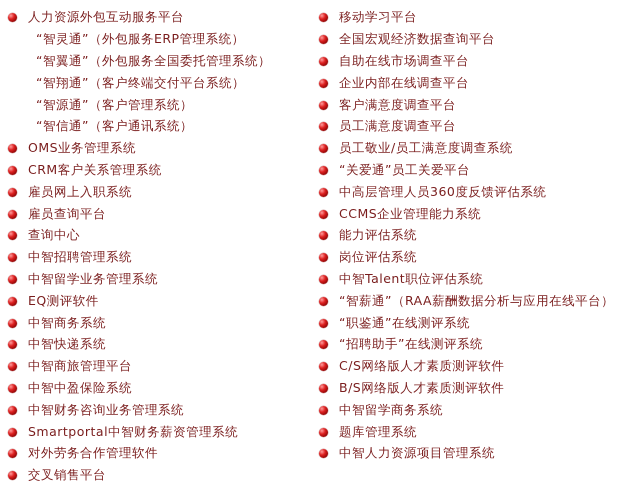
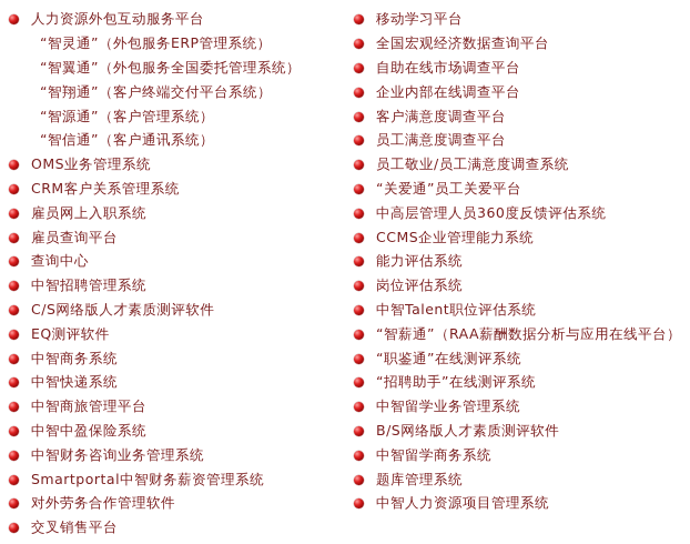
  人力资源外包互动服务平台
  “智灵通”（外包服务ERP管理系统）
  “智翼通”（外包服务全国委托管理系统）
  “智翔通”（客户终端交付平台系统）
  “智源通”（客户管理系统）
  “智信通”（客户通讯系统）
  OMS业务管理系统
  CRM客户关系管理系统
  雇员网上入职系统
  雇员查询平台
  查询中心
  中智招聘管理系统
- 中智留学业务管理系统
+ C/S网络版人才素质测评软件
  EQ测评软件
  中智商务系统
  中智快递系统
  中智商旅管理平台
  中智中盈保险系统
  中智财务咨询业务管理系统
  Smartportal中智财务薪资管理系统
  对外劳务合作管理软件
  交叉销售平台
  移动学习平台
  全国宏观经济数据查询平台
  自助在线市场调查平台
  企业内部在线调查平台
  客户满意度调查平台
  员工满意度调查平台
  员工敬业/员工满意度调查系统
  “关爱通”员工关爱平台
  中高层管理人员360度反馈评估系统
  CCMS企业管理能力系统
  能力评估系统
  岗位评估系统
  中智Talent职位评估系统
  “智薪通”（RAA薪酬数据分析与应用在线平台）
  “职鉴通”在线测评系统
  “招聘助手”在线测评系统
- C/S网络版人才素质测评软件
+ 中智留学业务管理系统
  B/S网络版人才素质测评软件
  中智留学商务系统
  题库管理系统
  中智人力资源项目管理系统
